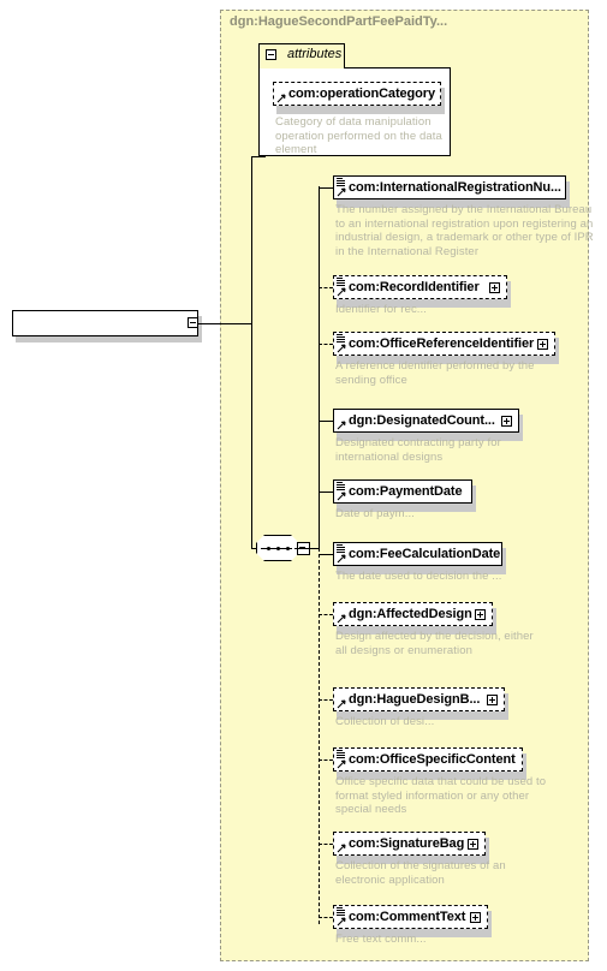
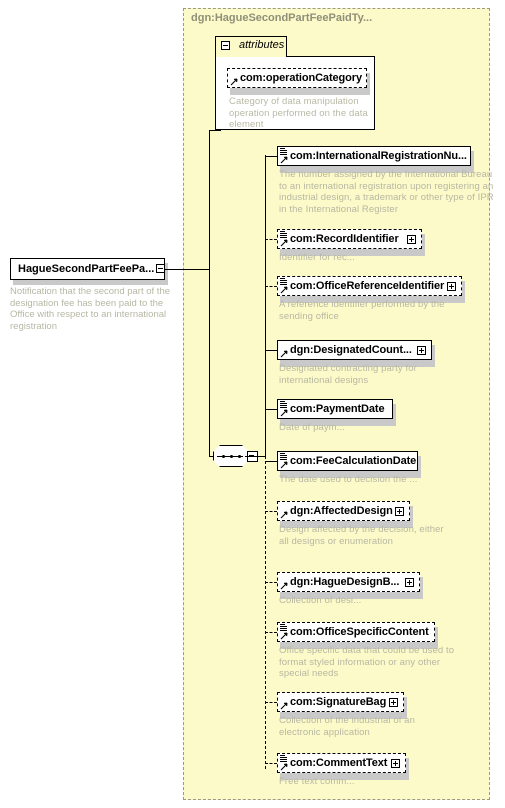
  dgn:HagueSecondPartFeePaidTy...
  attributes
  com:operationCategory
  Category of data manipulation operation performed on the data element
+ HagueSecondPartFeePa...
+ Notification that the second part of the designation fee has been paid to the Office with respect to an international registration
  com:InternationalRegistrationNu...
  The number assigned by the International Bureau to an international registration upon registering an industrial design, a trademark or other type of IPR in the International Register
  com:RecordIdentifier
  Identifier for rec...
  com:OfficeReferenceIdentifier
  A reference identifier performed by the sending office
  dgn:DesignatedCount...
  Designated contracting party for international designs
  com:PaymentDate
  Date of paym...
  com:FeeCalculationDate
  The date used to decision the ...
  dgn:AffectedDesign
  Design affected by the decision, either all designs or enumeration
  dgn:HagueDesignB...
  Collection of desi...
  com:OfficeSpecificContent
  Office specific data that could be used to format styled information or any other special needs
  com:SignatureBag
- Collection of the signatures of an electronic application
+ Collection of the industrial of an electronic application
  com:CommentText
  Free text comm...
